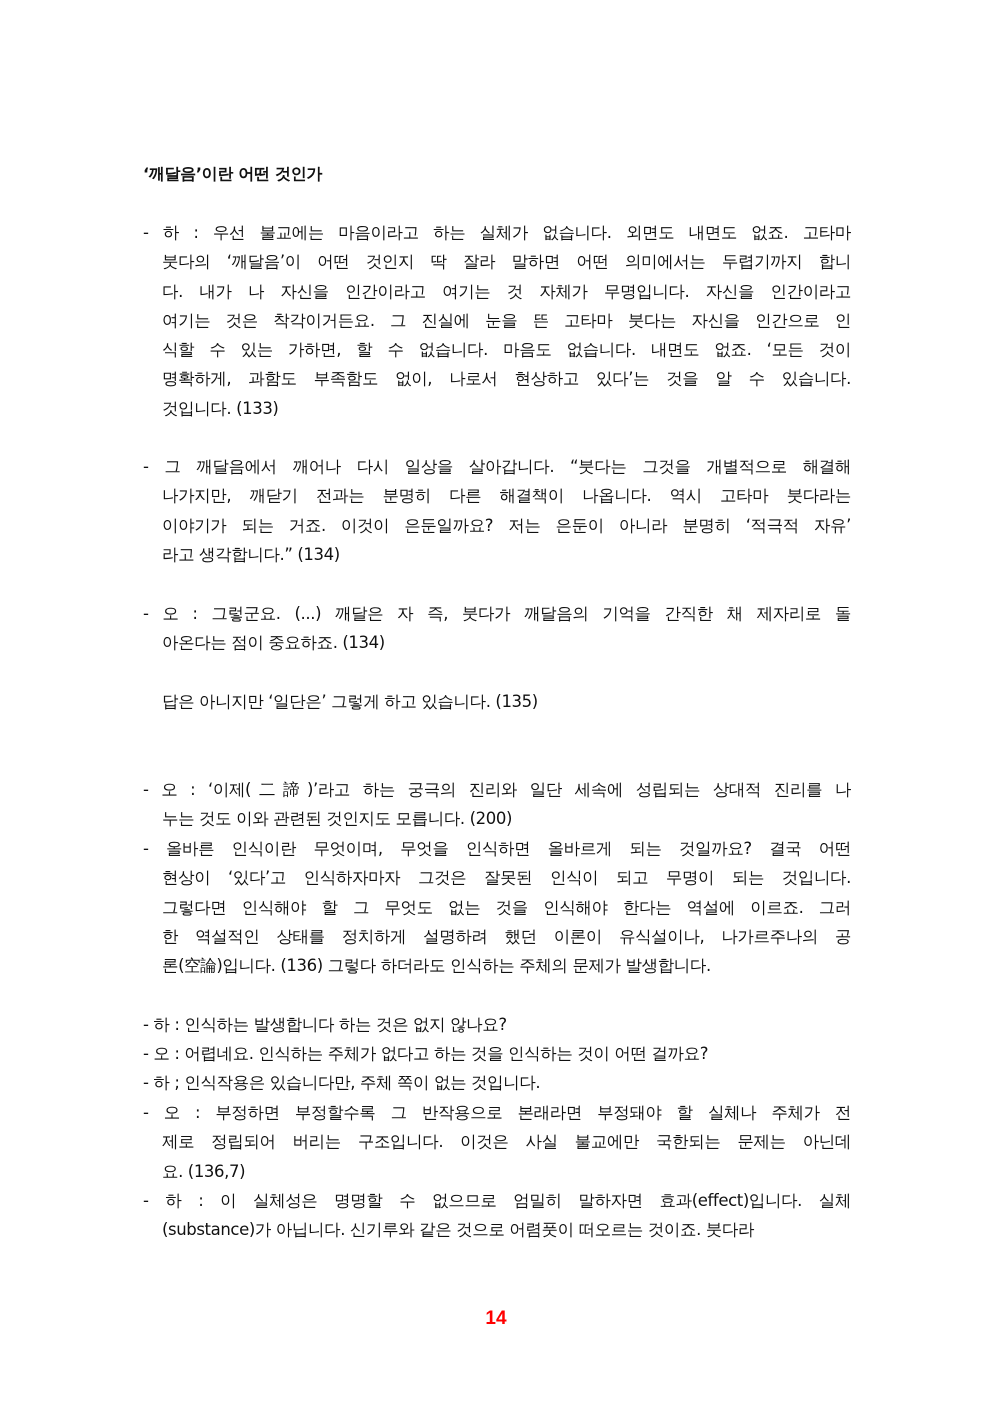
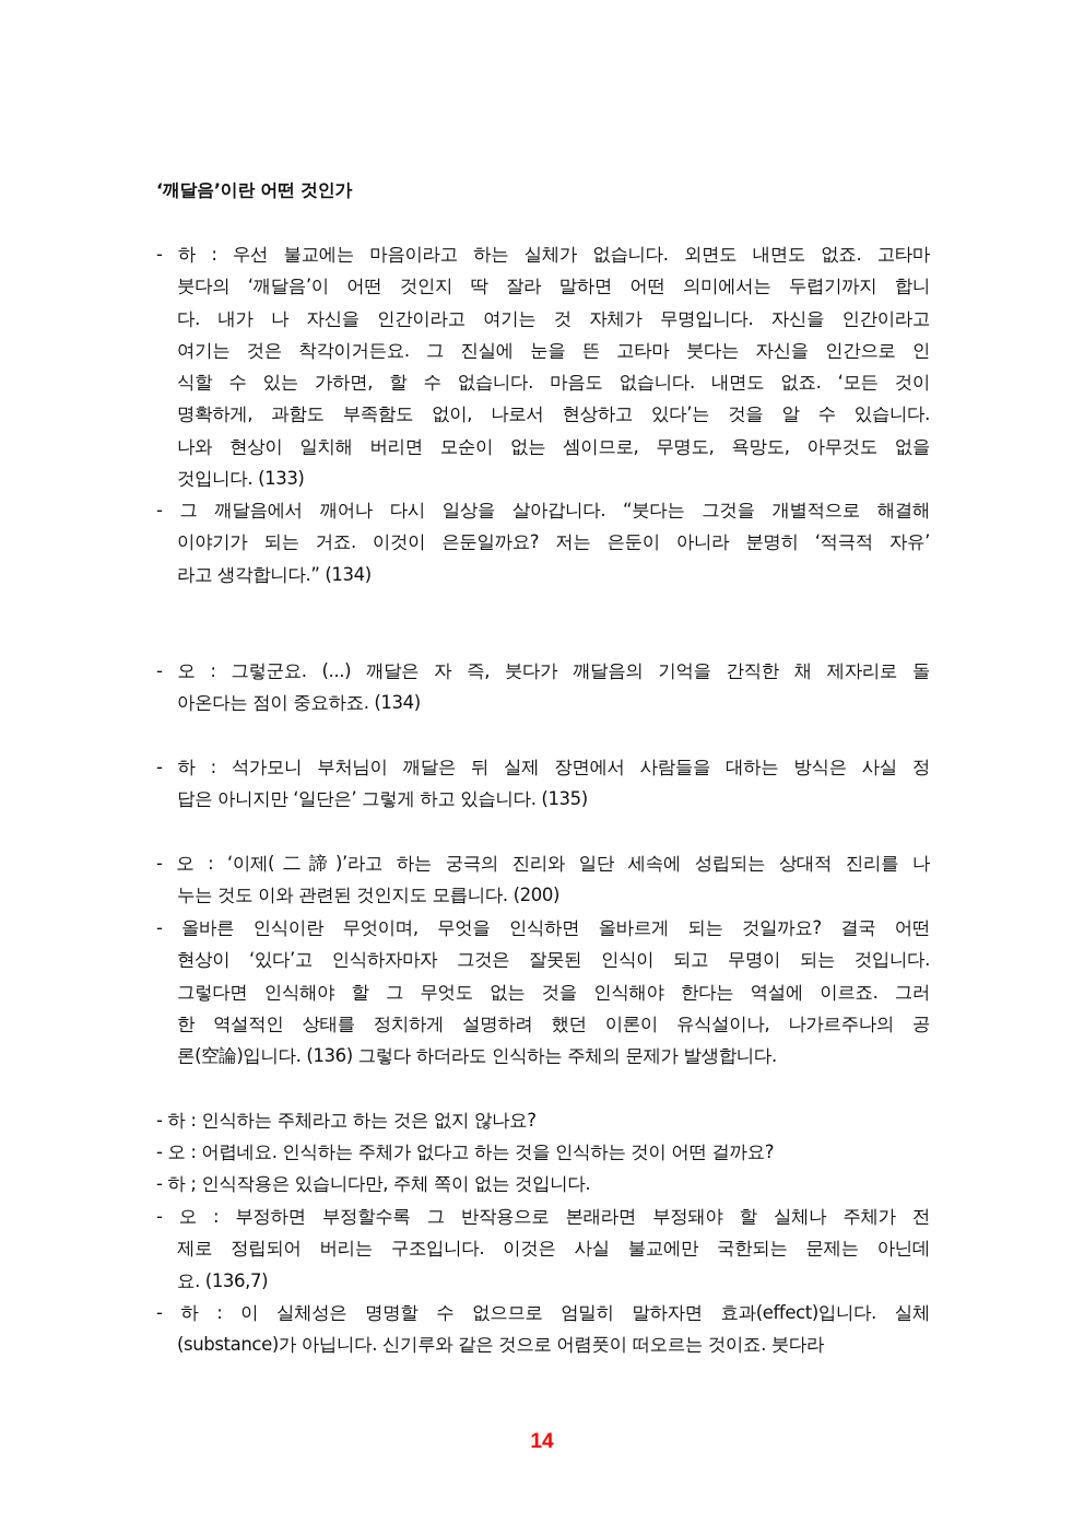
  ‘깨달음’이란 어떤 것인가
  - 하 : 우선 불교에는 마음이라고 하는 실체가 없습니다. 외면도 내면도 없죠. 고타마
  붓다의 ‘깨달음’이 어떤 것인지 딱 잘라 말하면 어떤 의미에서는 두렵기까지 합니
  다. 내가 나 자신을 인간이라고 여기는 것 자체가 무명입니다. 자신을 인간이라고
  여기는 것은 착각이거든요. 그 진실에 눈을 뜬 고타마 붓다는 자신을 인간으로 인
  식할 수 있는 가하면, 할 수 없습니다. 마음도 없습니다. 내면도 없죠. ‘모든 것이
  명확하게, 과함도 부족함도 없이, 나로서 현상하고 있다’는 것을 알 수 있습니다.
+ 나와 현상이 일치해 버리면 모순이 없는 셈이므로, 무명도, 욕망도, 아무것도 없을
  것입니다. (133)
  - 그 깨달음에서 깨어나 다시 일상을 살아갑니다. “붓다는 그것을 개별적으로 해결해
- 나가지만, 깨닫기 전과는 분명히 다른 해결책이 나옵니다. 역시 고타마 붓다라는
  이야기가 되는 거죠. 이것이 은둔일까요? 저는 은둔이 아니라 분명히 ‘적극적 자유’
  라고 생각합니다.” (134)
  - 오 : 그렇군요. (...) 깨달은 자 즉, 붓다가 깨달음의 기억을 간직한 채 제자리로 돌
  아온다는 점이 중요하죠. (134)
+ - 하 : 석가모니 부처님이 깨달은 뒤 실제 장면에서 사람들을 대하는 방식은 사실 정
  답은 아니지만 ‘일단은’ 그렇게 하고 있습니다. (135)
  - 오 : ‘이제(二諦)’라고 하는 궁극의 진리와 일단 세속에 성립되는 상대적 진리를 나
  누는 것도 이와 관련된 것인지도 모릅니다. (200)
  - 올바른 인식이란 무엇이며, 무엇을 인식하면 올바르게 되는 것일까요? 결국 어떤
  현상이 ‘있다’고 인식하자마자 그것은 잘못된 인식이 되고 무명이 되는 것입니다.
  그렇다면 인식해야 할 그 무엇도 없는 것을 인식해야 한다는 역설에 이르죠. 그러
  한 역설적인 상태를 정치하게 설명하려 했던 이론이 유식설이나, 나가르주나의 공
  론(空論)입니다. (136) 그렇다 하더라도 인식하는 주체의 문제가 발생합니다.
- - 하 : 인식하는 발생합니다 하는 것은 없지 않나요?
+ - 하 : 인식하는 주체라고 하는 것은 없지 않나요?
  - 오 : 어렵네요. 인식하는 주체가 없다고 하는 것을 인식하는 것이 어떤 걸까요?
  - 하 ; 인식작용은 있습니다만, 주체 쪽이 없는 것입니다.
  - 오 : 부정하면 부정할수록 그 반작용으로 본래라면 부정돼야 할 실체나 주체가 전
  제로 정립되어 버리는 구조입니다. 이것은 사실 불교에만 국한되는 문제는 아닌데
  요. (136,7)
  - 하 : 이 실체성은 명명할 수 없으므로 엄밀히 말하자면 효과(effect)입니다. 실체
  (substance)가 아닙니다. 신기루와 같은 것으로 어렴풋이 떠오르는 것이죠. 붓다라
  14
